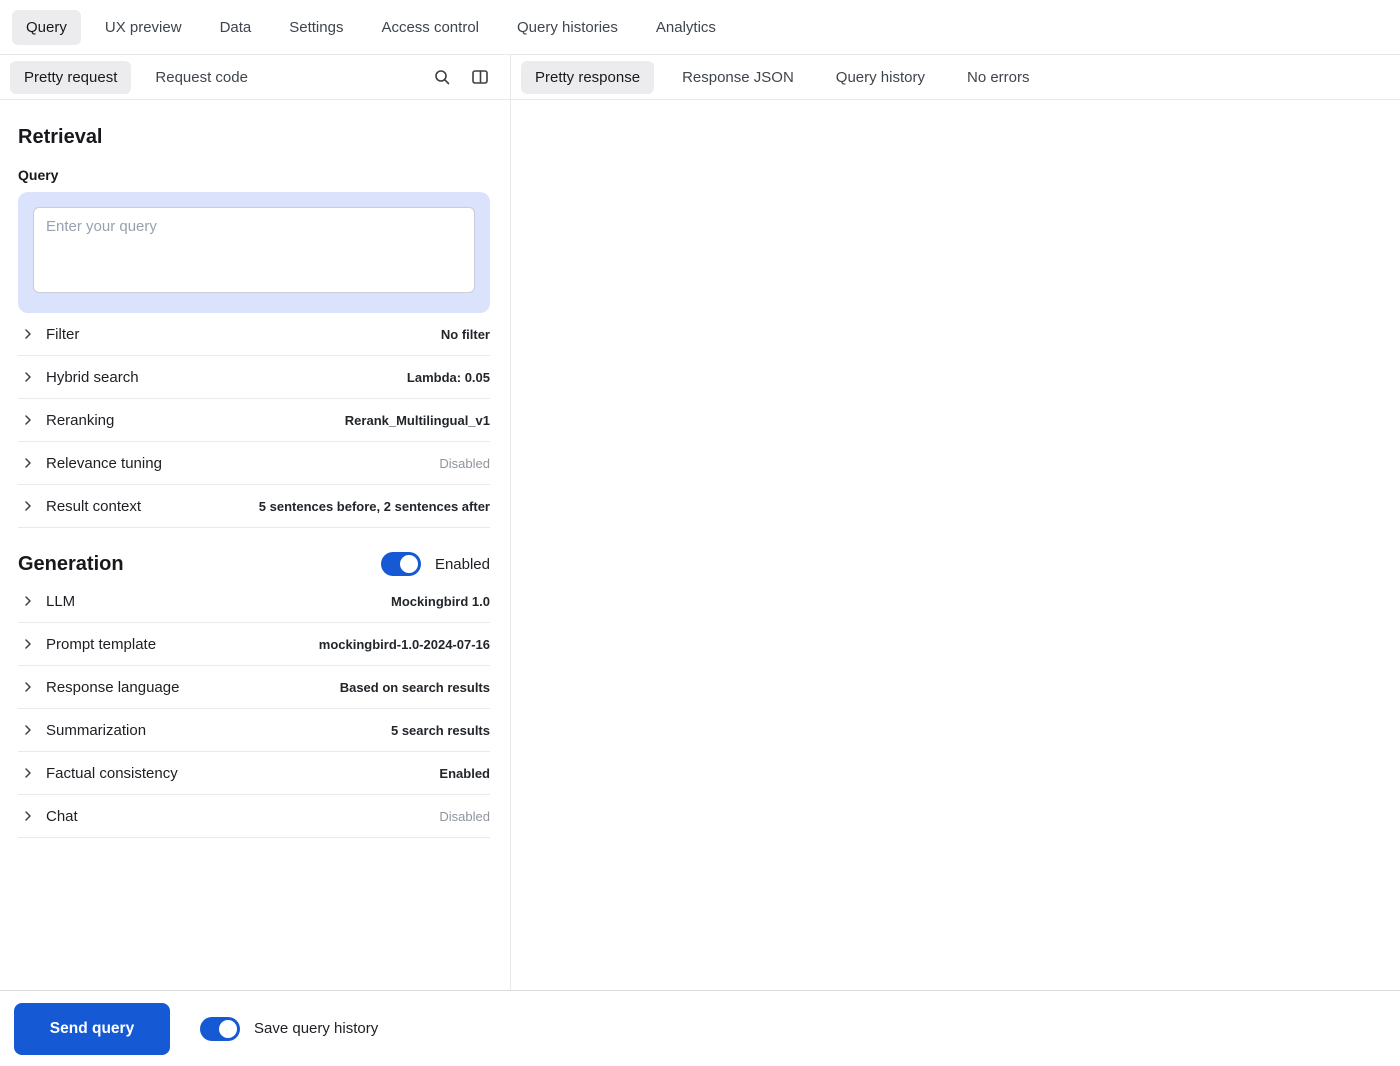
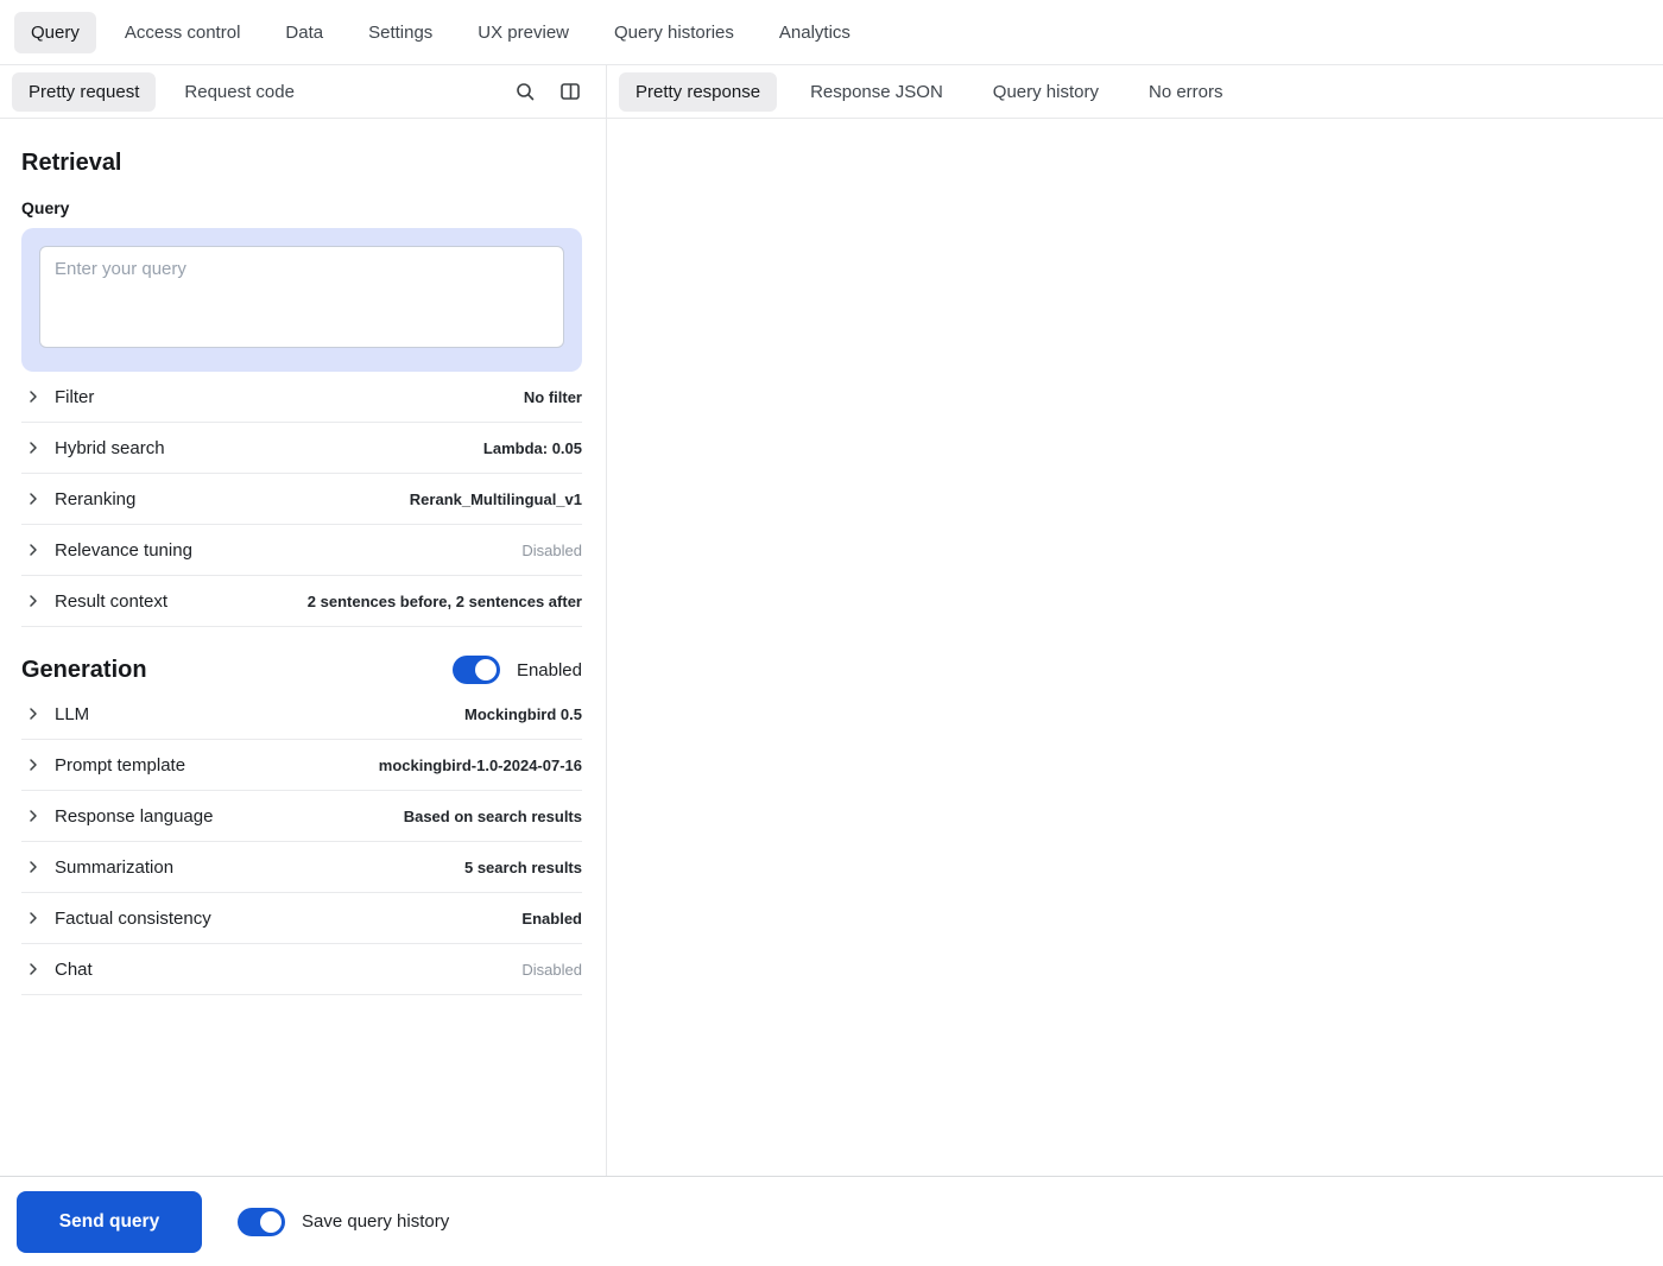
  Query
- UX preview
+ Access control
  Data
  Settings
- Access control
+ UX preview
  Query histories
  Analytics
  Pretty request
  Request code
  Pretty response
  Response JSON
  Query history
  No errors
  Retrieval
  Query
  Enter your query
  Filter
  No filter
  Hybrid search
  Lambda: 0.05
  Reranking
  Rerank_Multilingual_v1
  Relevance tuning
  Disabled
  Result context
- 5 sentences before, 2 sentences after
+ 2 sentences before, 2 sentences after
  Generation
  Enabled
  LLM
- Mockingbird 1.0
+ Mockingbird 0.5
  Prompt template
  mockingbird-1.0-2024-07-16
  Response language
  Based on search results
  Summarization
  5 search results
  Factual consistency
  Enabled
  Chat
  Disabled
  Send query
  Save query history
